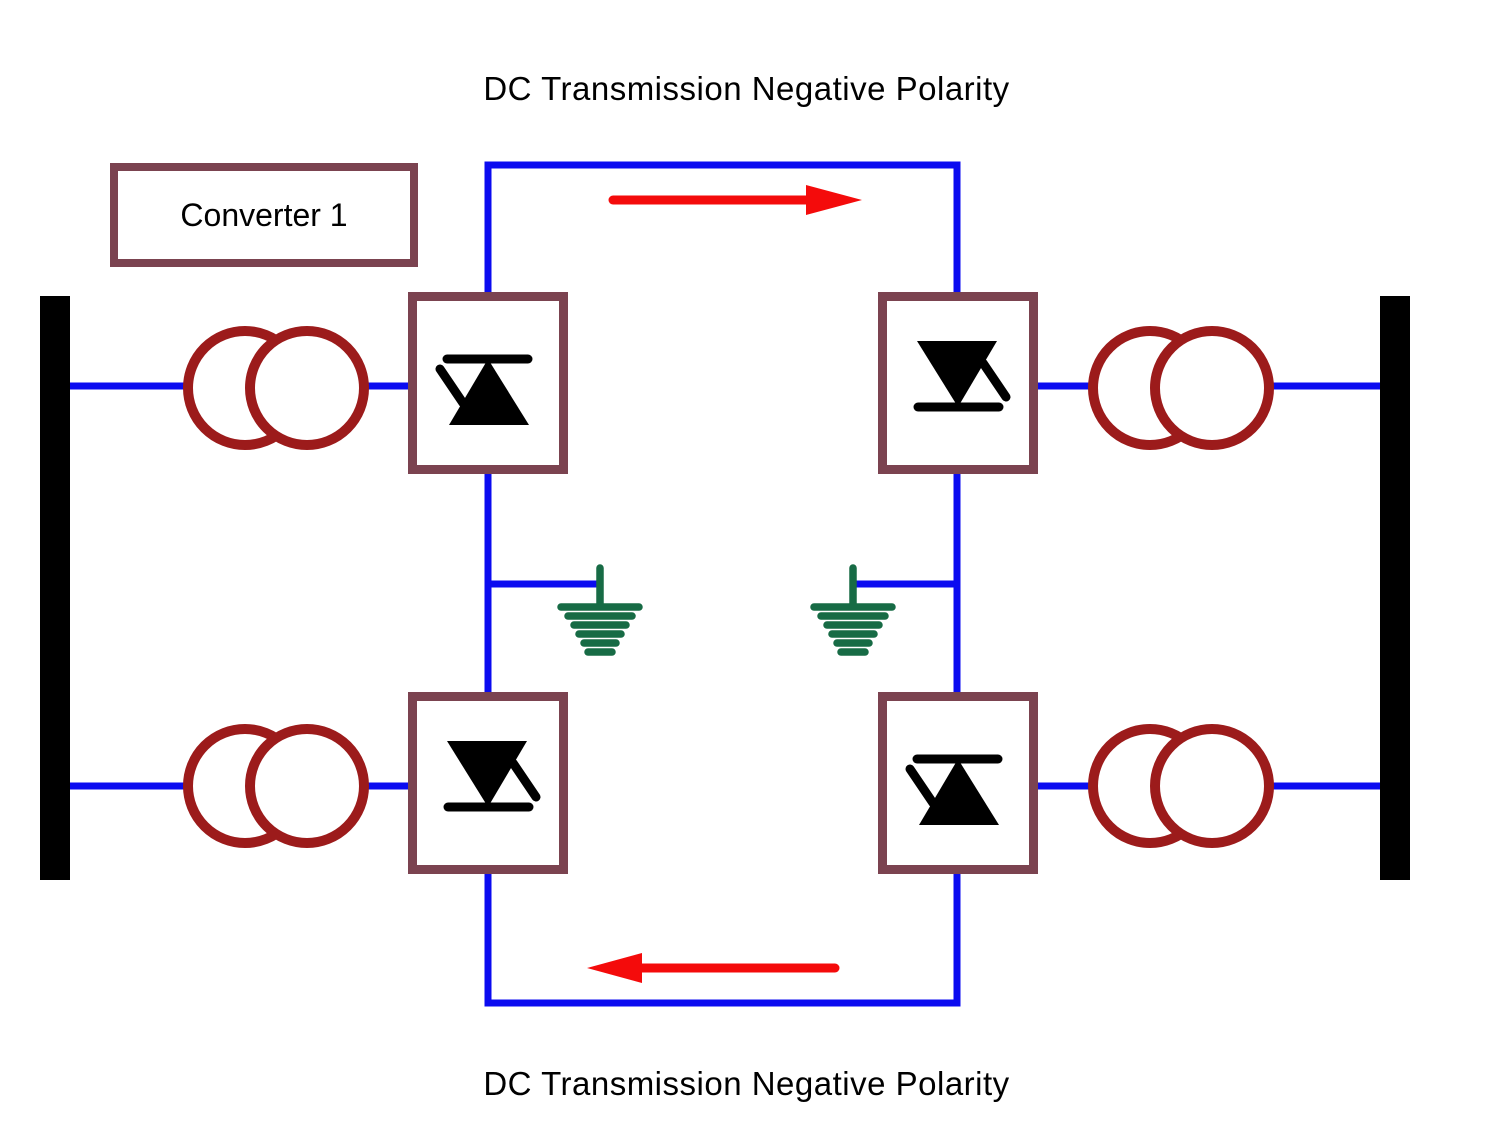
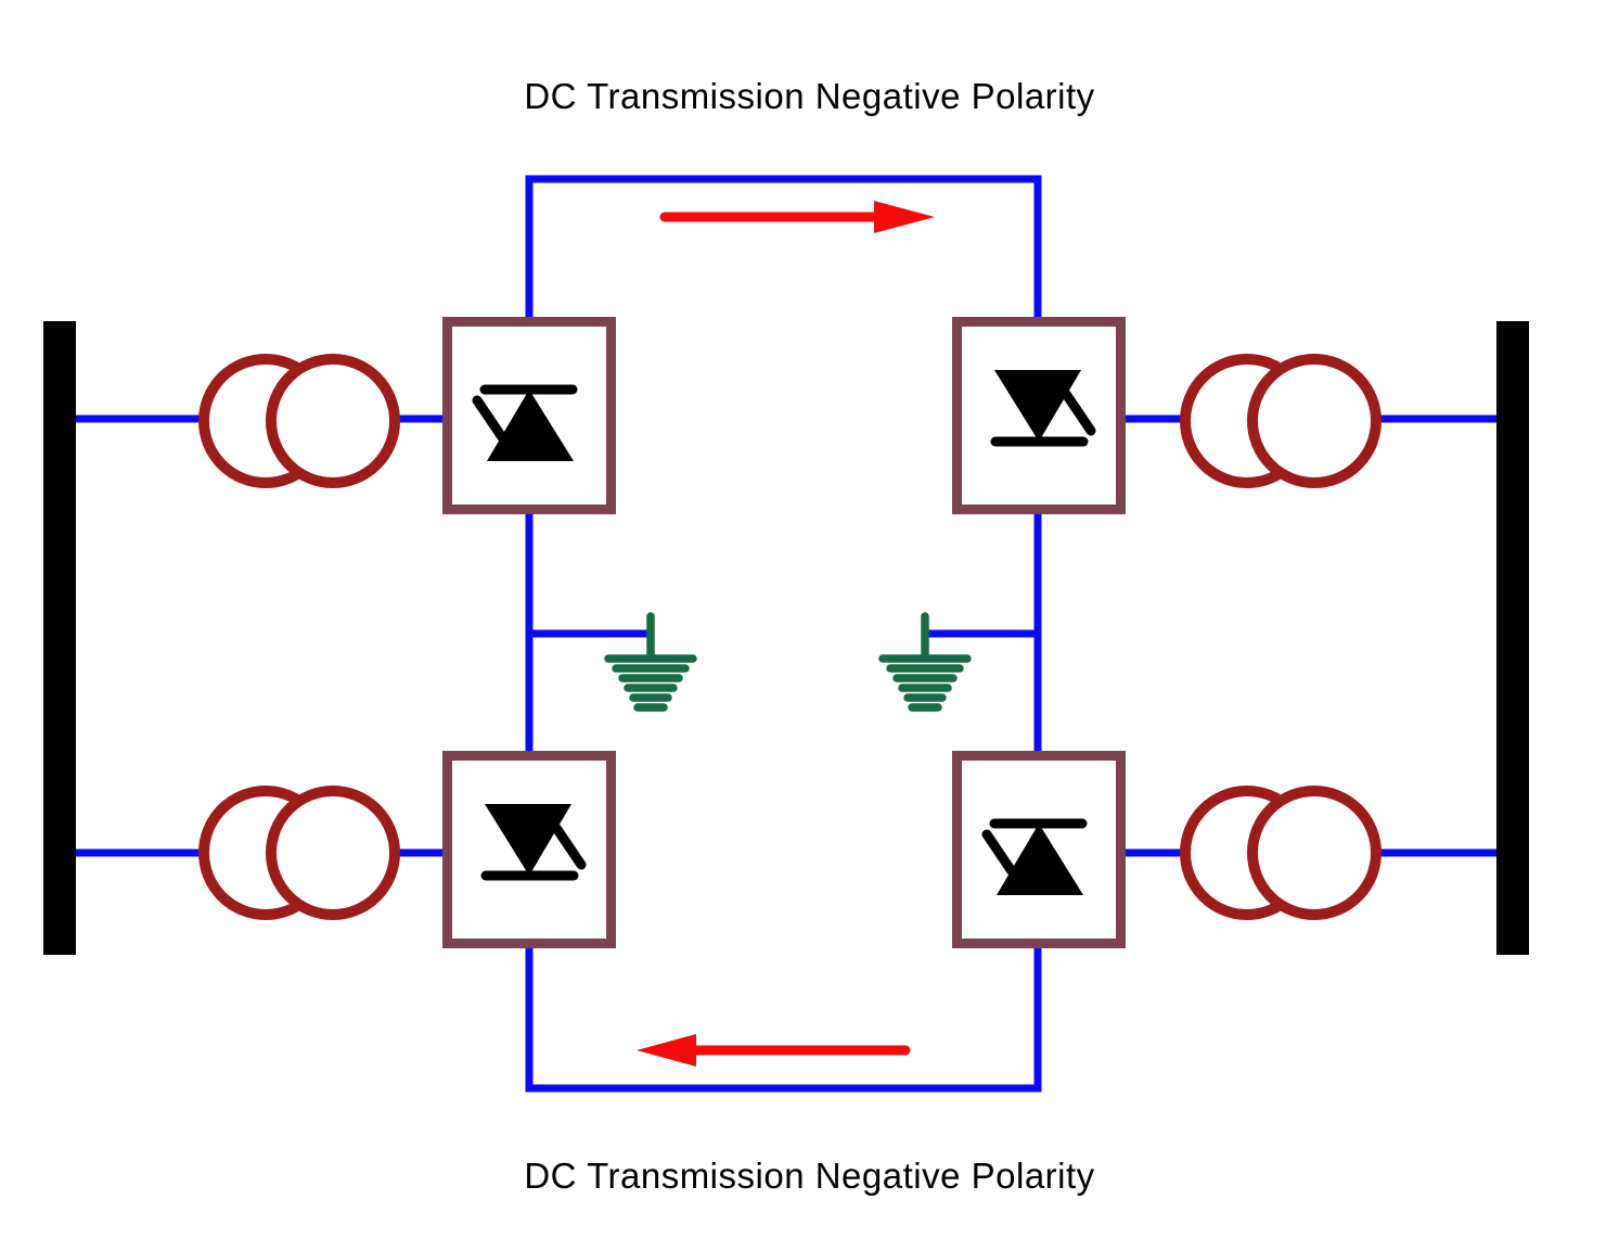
  DC Transmission Negative Polarity
  DC Transmission Negative Polarity
- Converter 1
